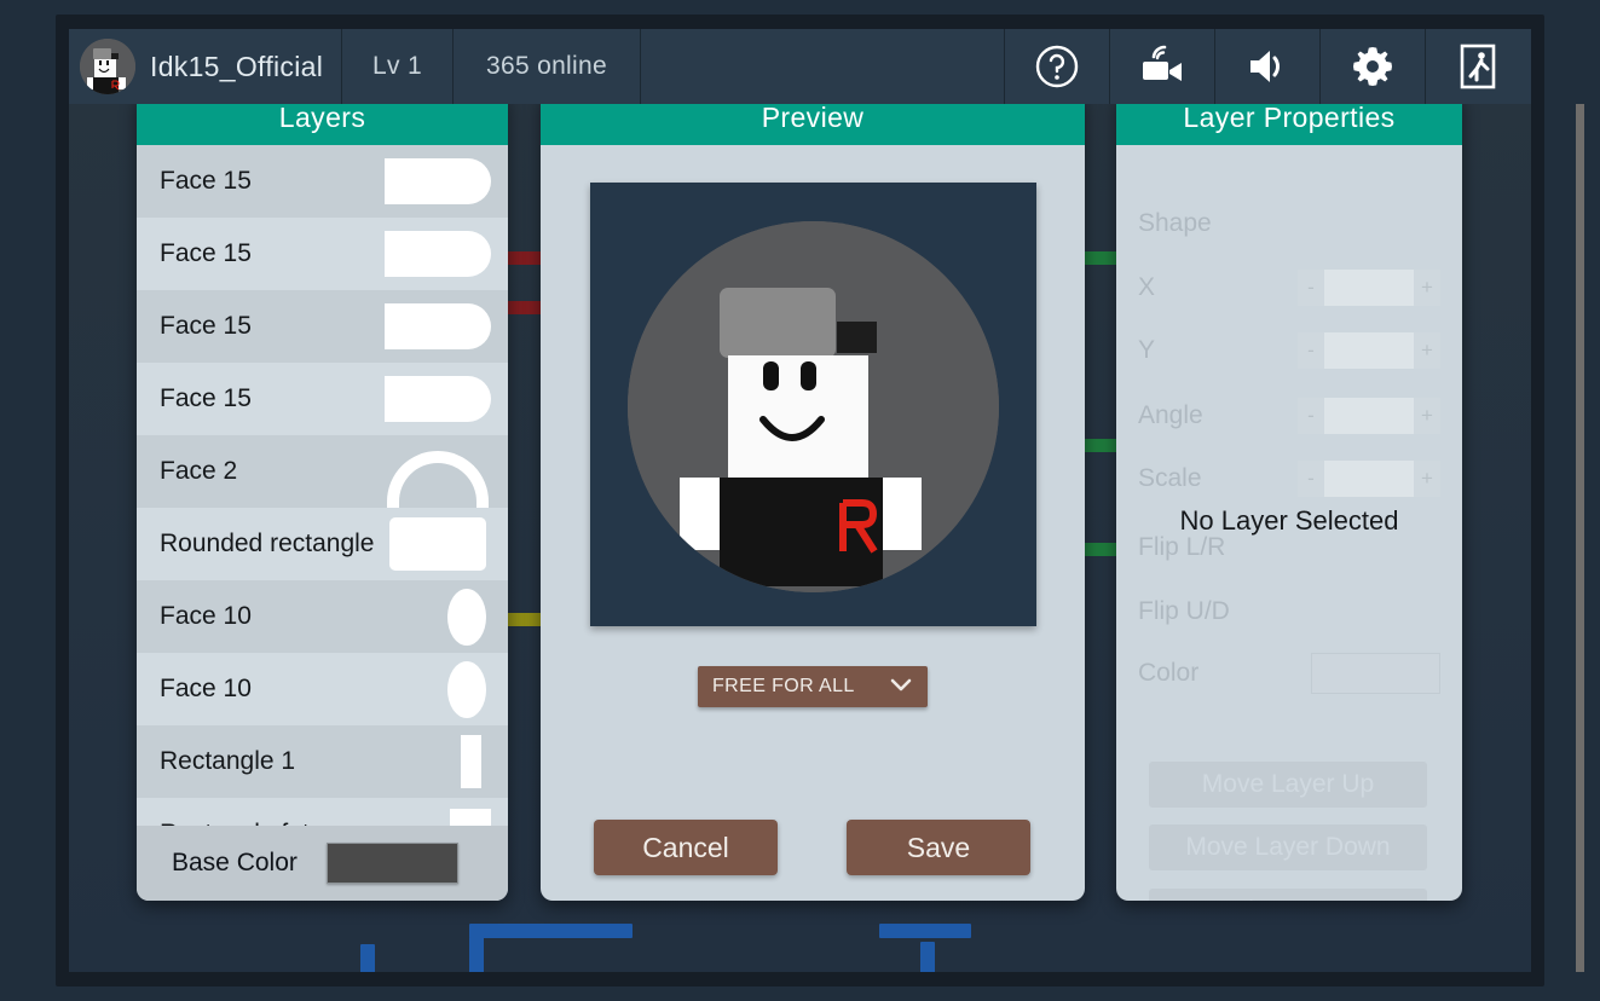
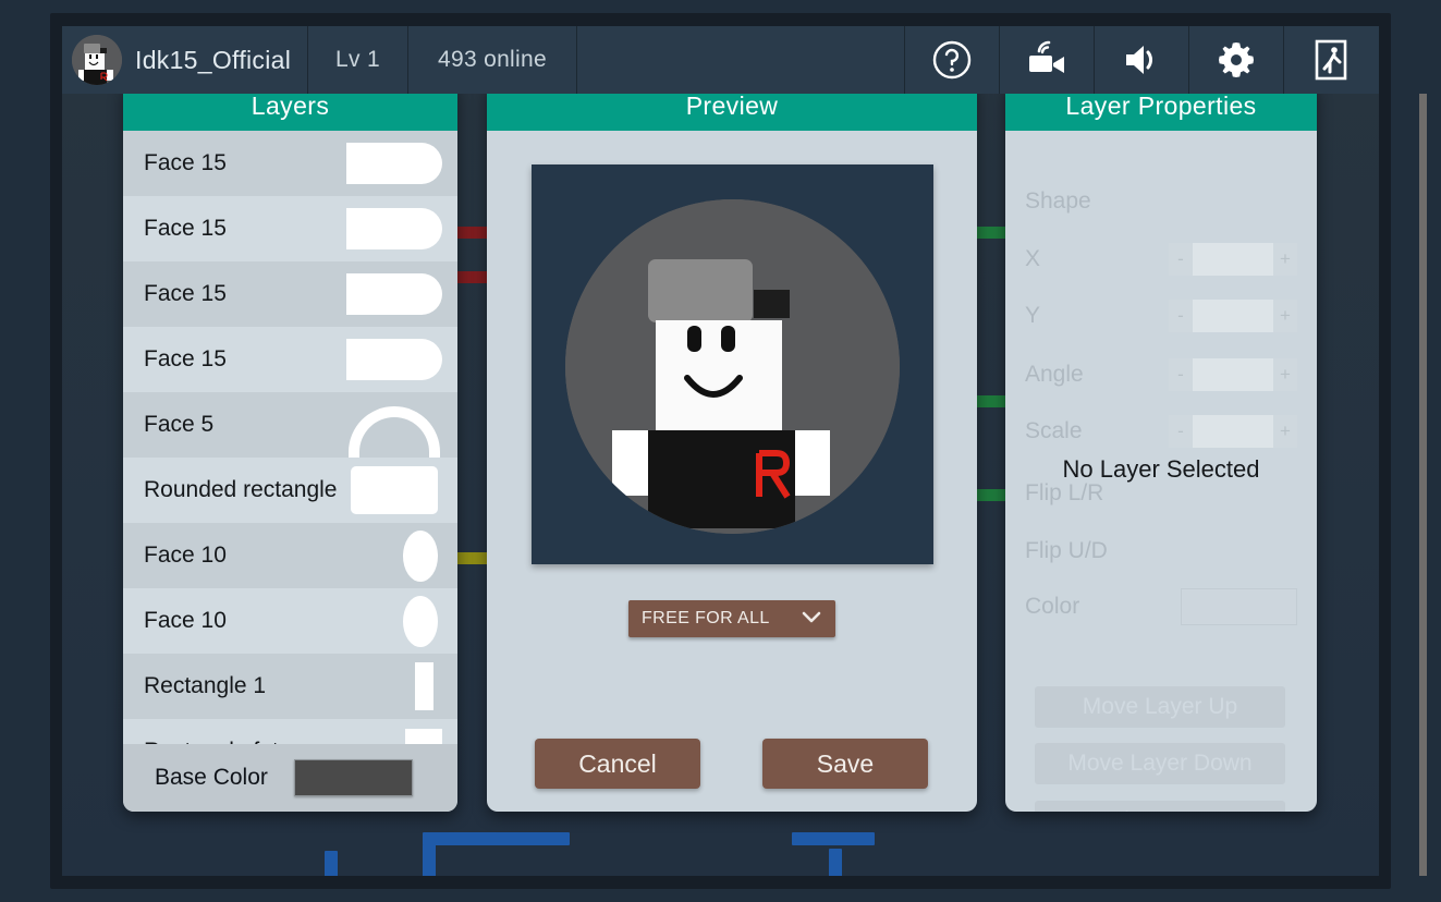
  Layers
  Face 15
  Face 15
  Face 15
  Face 15
- Face 2
+ Face 5
  Rounded rectangle
  Face 10
  Face 10
  Rectangle 1
  Base Color
  Preview
  FREE FOR ALL
  Cancel
  Save
  Layer Properties
  Shape
  X
  Y
  Angle
  Scale
  Flip L/R
  Flip U/D
  Color
  No Layer Selected
  Idk15_Official
  Lv 1
- 365 online
+ 493 online
